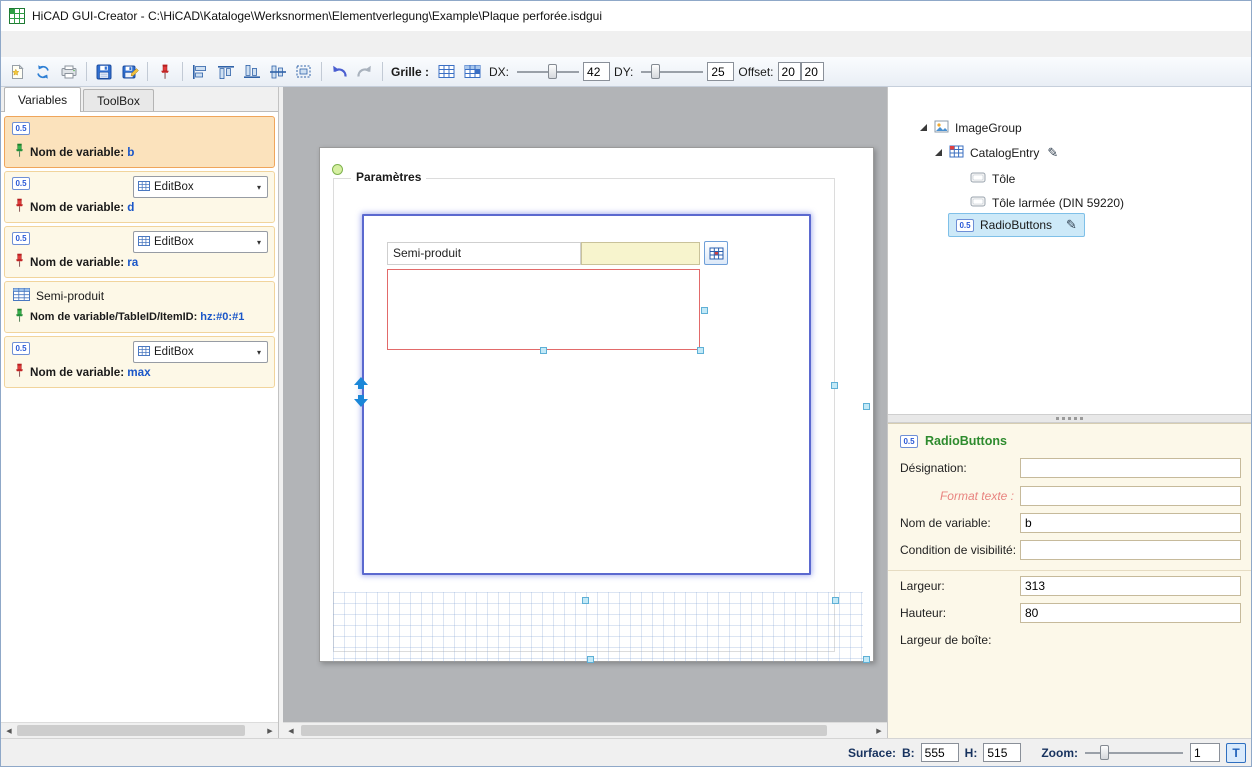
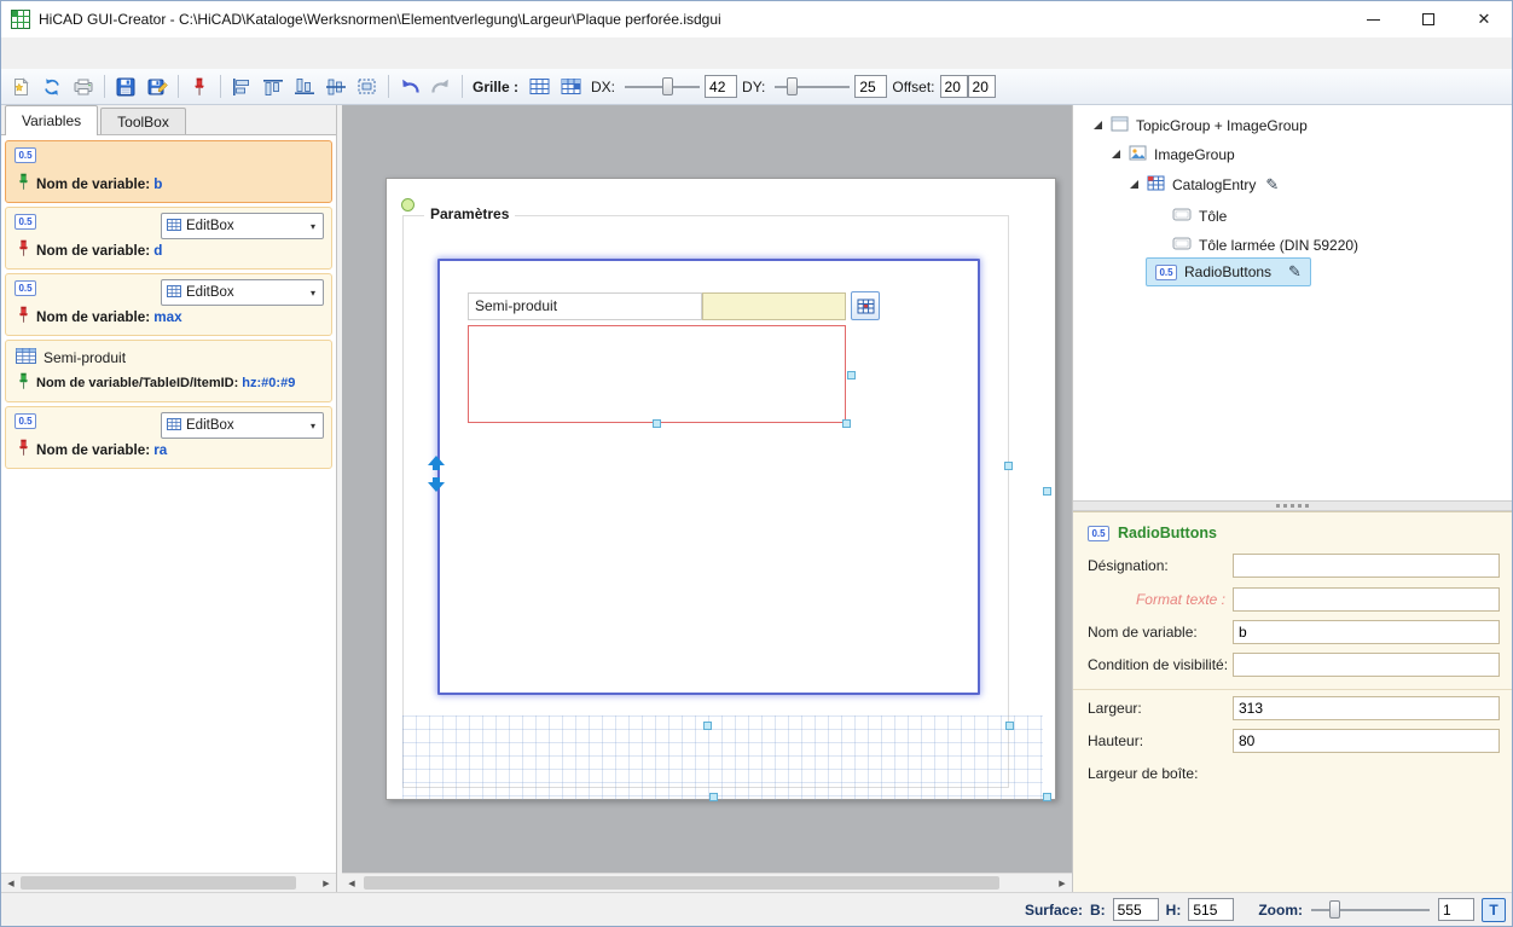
- HiCAD GUI-Creator - C:\HiCAD\Kataloge\Werksnormen\Elementverlegung\Example\Plaque perforée.isdgui
+ HiCAD GUI-Creator - C:\HiCAD\Kataloge\Werksnormen\Elementverlegung\Largeur\Plaque perforée.isdgui
+ ✕
  Grille :
  DX:
  42
  DY:
  25
  Offset:
  20
  20
  Variables
  ToolBox
  0.5
  Nom de variable: b
  0.5
  EditBox
  ▾
  Nom de variable: d
  0.5
  EditBox
  ▾
- Nom de variable: ra
+ Nom de variable: max
  Semi-produit
- Nom de variable/TableID/ItemID: hz:#0:#1
+ Nom de variable/TableID/ItemID: hz:#0:#9
  0.5
  EditBox
  ▾
- Nom de variable: max
+ Nom de variable: ra
  Paramètres
  Semi-produit
+ TopicGroup + ImageGroup
  ImageGroup
  CatalogEntry
  ✎
  Tôle
  Tôle larmée (DIN 59220)
  0.5
  RadioButtons
  ✎
  0.5
  RadioButtons
  Désignation:
  Format texte :
  Nom de variable:
  b
  Condition de visibilité:
  Largeur:
  313
  Hauteur:
  80
  Largeur de boîte:
  Surface:
  B:
  555
  H:
  515
  Zoom:
  1
  T
